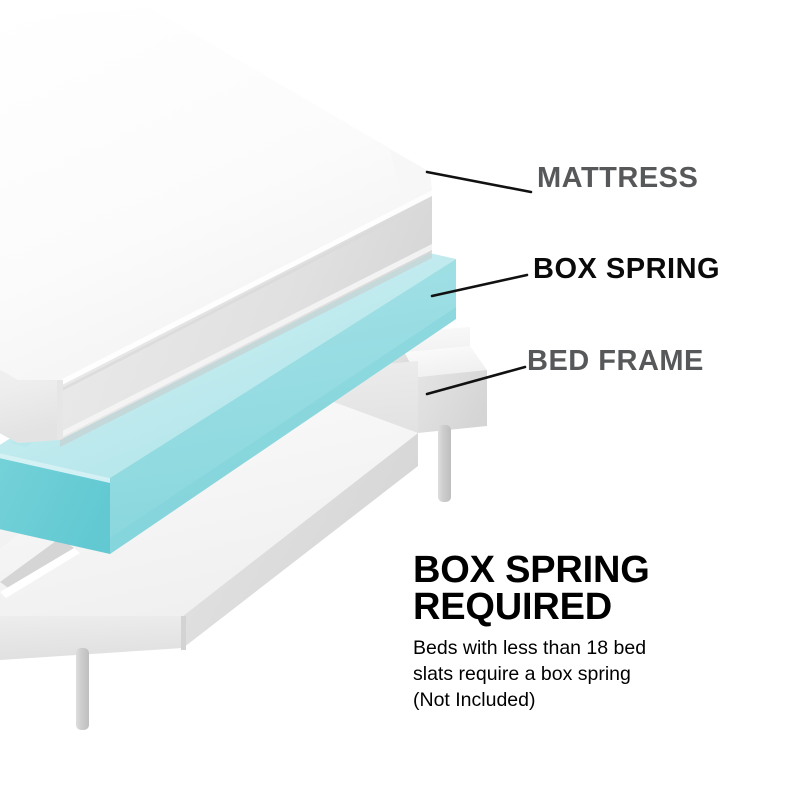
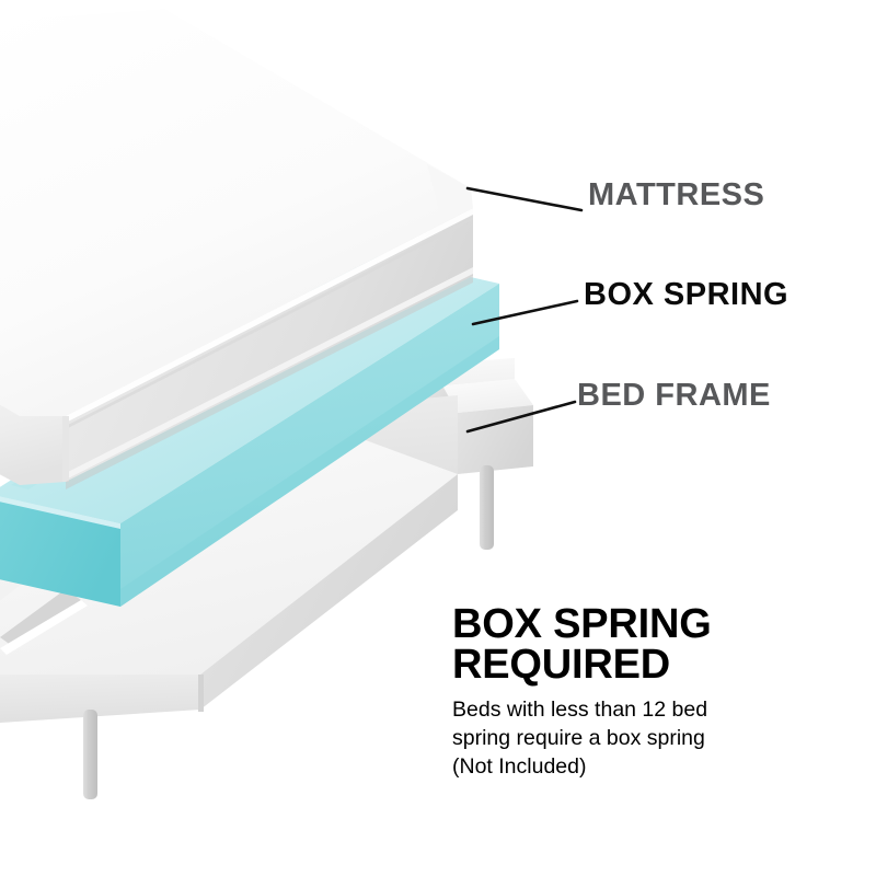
  MATTRESS
  BOX SPRING
  BED FRAME
  BOX SPRING
  REQUIRED
- Beds with less than 18 bed
+ Beds with less than 12 bed
- slats require a box spring
+ spring require a box spring
  (Not Included)
